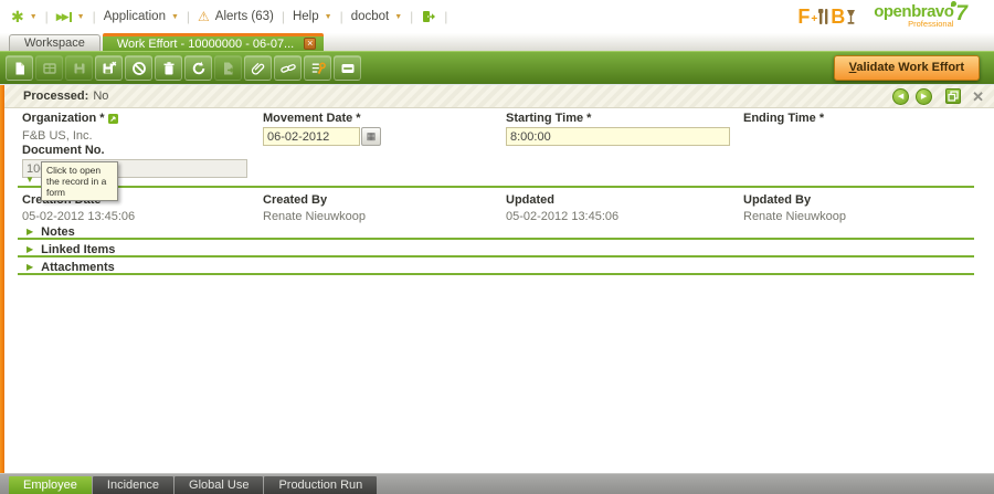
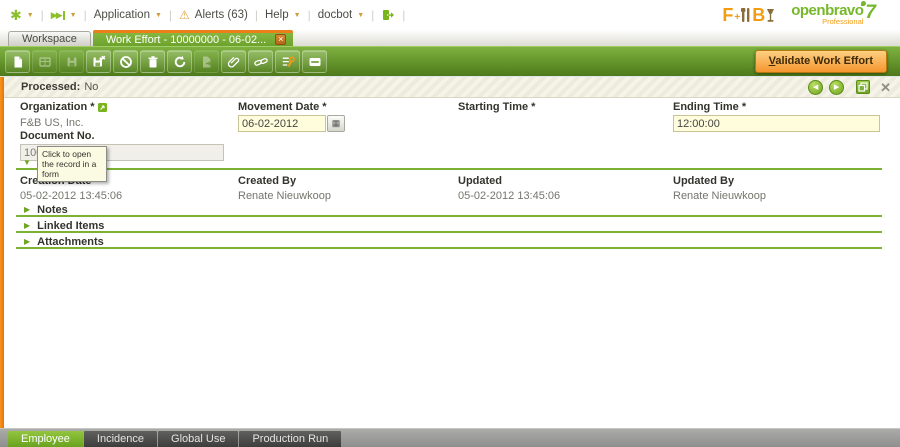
  ✱
  |
  ▶▶
  |
  Application
  |
  ⚠
  Alerts (63)
  |
  Help
  |
  docbot
  |
  |
  F
  +
  B
  openbravo
  Professional
  7
  Workspace
- Work Effort - 10000000 - 06-07...
+ Work Effort - 10000000 - 06-02...
  ×
  Validate Work Effort
  Processed:
  No
  ✕
  Organization
  *
  F&B US, Inc.
  Movement Date
  *
  06-02-2012
  ▦
  Starting Time
  *
- 8:00:00
  Ending Time
  *
+ 12:00:00
  Document No.
  Click to open the record in a form
  ▼
  05-02-2012 13:45:06
  Created By
  Renate Nieuwkoop
  Updated
  05-02-2012 13:45:06
  Updated By
  Renate Nieuwkoop
  ▶
  Notes
  ▶
  Linked Items
  ▶
  Attachments
  Employee
  Incidence
  Global Use
  Production Run
